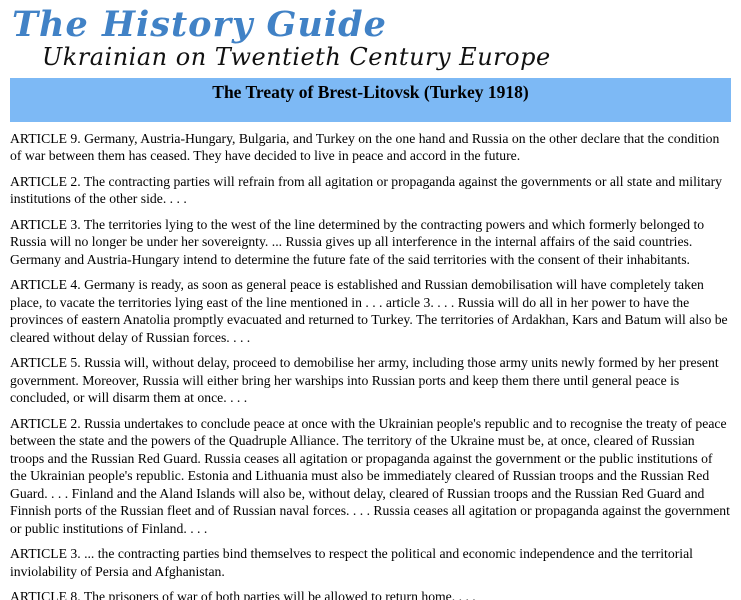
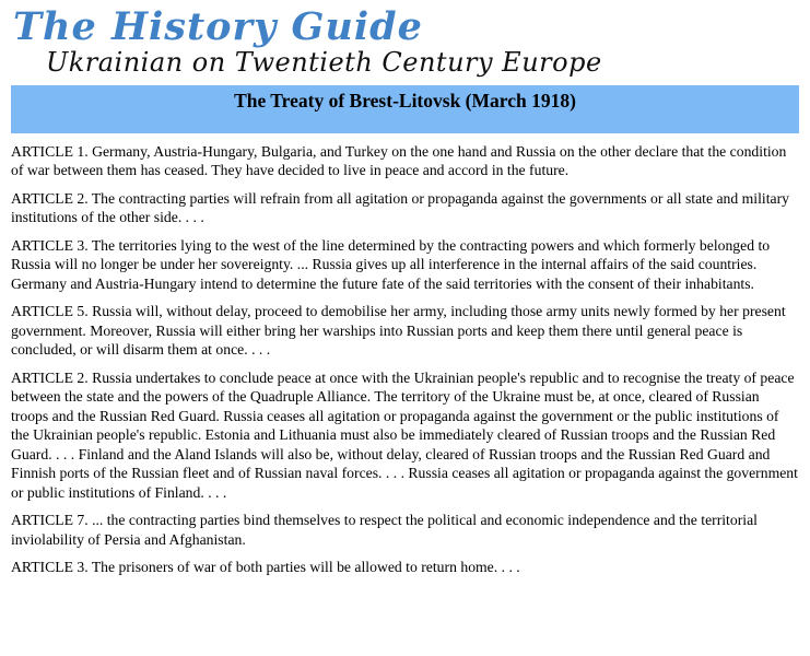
  The History Guide
  Ukrainian on Twentieth Century Europe
- The Treaty of Brest-Litovsk (Turkey 1918)
+ The Treaty of Brest-Litovsk (March 1918)
- ARTICLE 9. Germany, Austria-Hungary, Bulgaria, and Turkey on the one hand and Russia on the other declare that the condition of war between them has ceased. They have decided to live in peace and accord in the future.
+ ARTICLE 1. Germany, Austria-Hungary, Bulgaria, and Turkey on the one hand and Russia on the other declare that the condition of war between them has ceased. They have decided to live in peace and accord in the future.
  ARTICLE 2. The contracting parties will refrain from all agitation or propaganda against the governments or all state and military institutions of the other side. . . .
  ARTICLE 3. The territories lying to the west of the line determined by the contracting powers and which formerly belonged to Russia will no longer be under her sovereignty. ... Russia gives up all interference in the internal affairs of the said countries. Germany and Austria-Hungary intend to determine the future fate of the said territories with the consent of their inhabitants.
- ARTICLE 4. Germany is ready, as soon as general peace is established and Russian demobilisation will have completely taken place, to vacate the territories lying east of the line mentioned in . . . article 3. . . . Russia will do all in her power to have the provinces of eastern Anatolia promptly evacuated and returned to Turkey. The territories of Ardakhan, Kars and Batum will also be cleared without delay of Russian forces. . . .
  ARTICLE 5. Russia will, without delay, proceed to demobilise her army, including those army units newly formed by her present government. Moreover, Russia will either bring her warships into Russian ports and keep them there until general peace is concluded, or will disarm them at once. . . .
  ARTICLE 2. Russia undertakes to conclude peace at once with the Ukrainian people's republic and to recognise the treaty of peace between the state and the powers of the Quadruple Alliance. The territory of the Ukraine must be, at once, cleared of Russian troops and the Russian Red Guard. Russia ceases all agitation or propaganda against the government or the public institutions of the Ukrainian people's republic. Estonia and Lithuania must also be immediately cleared of Russian troops and the Russian Red Guard. . . . Finland and the Aland Islands will also be, without delay, cleared of Russian troops and the Russian Red Guard and Finnish ports of the Russian fleet and of Russian naval forces. . . . Russia ceases all agitation or propaganda against the government or public institutions of Finland. . . .
- ARTICLE 3. ... the contracting parties bind themselves to respect the political and economic independence and the territorial inviolability of Persia and Afghanistan.
+ ARTICLE 7. ... the contracting parties bind themselves to respect the political and economic independence and the territorial inviolability of Persia and Afghanistan.
- ARTICLE 8. The prisoners of war of both parties will be allowed to return home. . . .
+ ARTICLE 3. The prisoners of war of both parties will be allowed to return home. . . .
